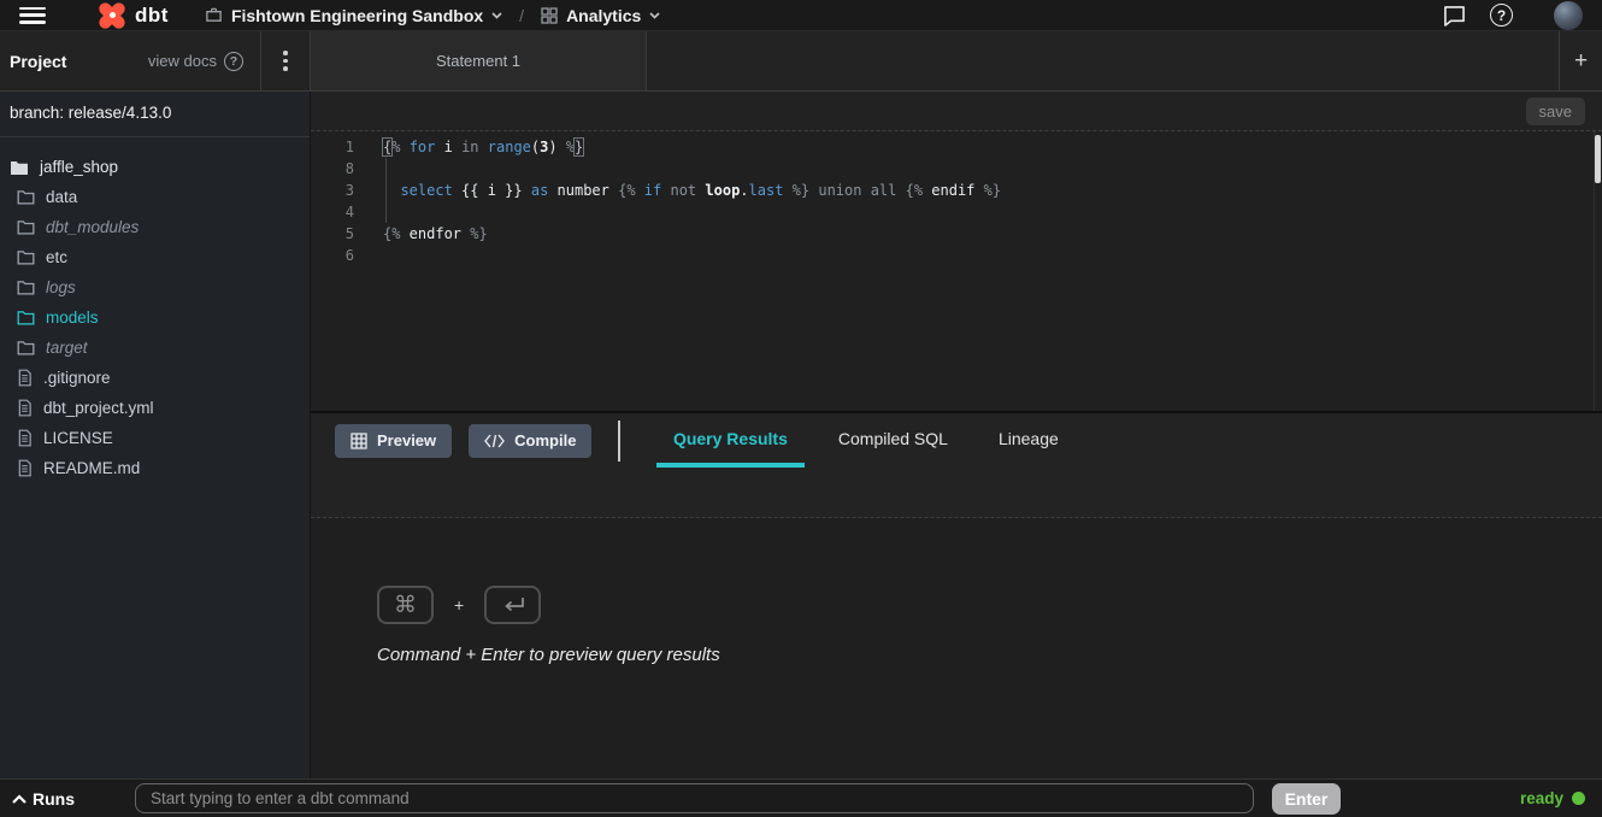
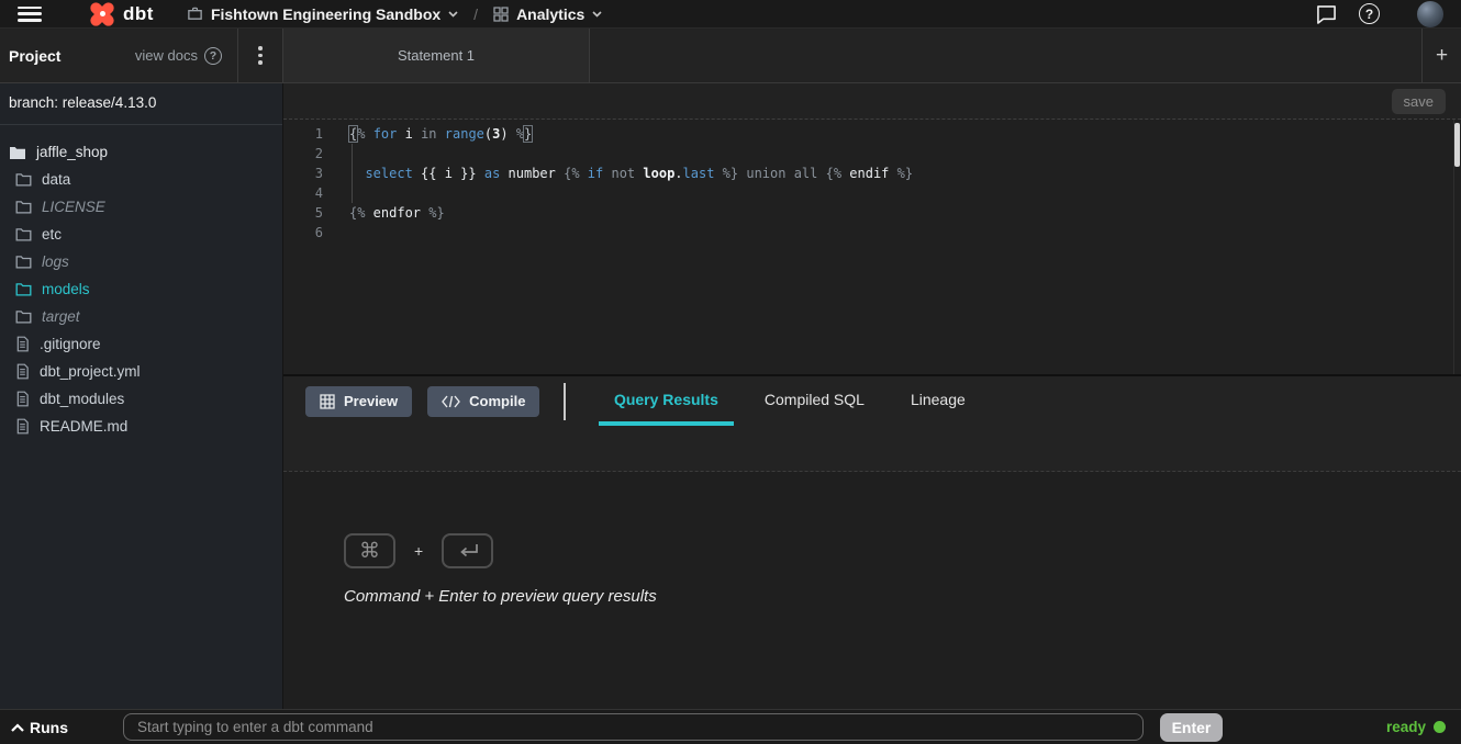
  dbt
  Fishtown Engineering Sandbox
  /
  Analytics
  ?
  Project
  view docs
  ?
  Statement 1
  +
  branch: release/4.13.0
  jaffle_shop
  data
- dbt_modules
+ LICENSE
  etc
  logs
  models
  target
  .gitignore
  dbt_project.yml
- LICENSE
+ dbt_modules
  README.md
  save
  1
- 8
+ 2
  3
  4
  5
  6
  {% for i in range(3) %}
  select {{ i }} as number {% if not loop.last %} union all {% endif %}
  {% endfor %}
  Preview
  Compile
  Query Results
  Compiled SQL
  Lineage
  ⌘
  +
  Command + Enter to preview query results
  Runs
  Start typing to enter a dbt command
  Enter
  ready
